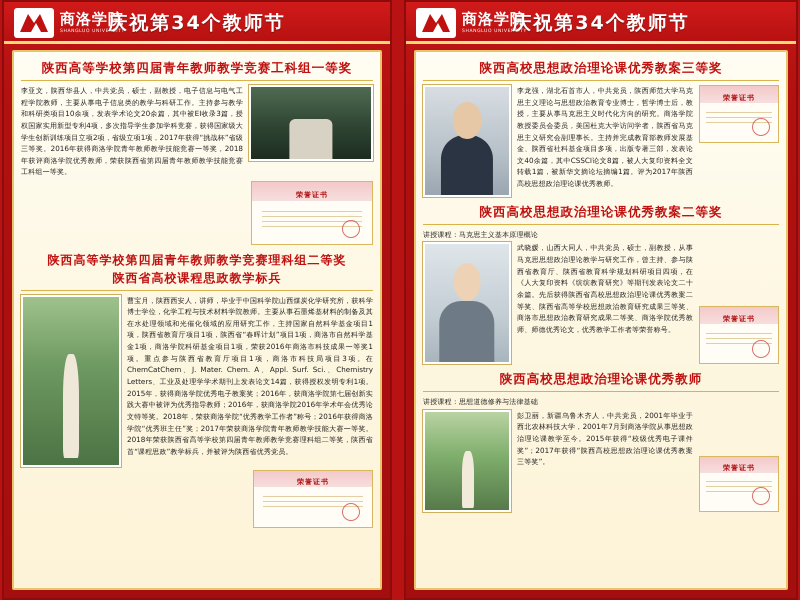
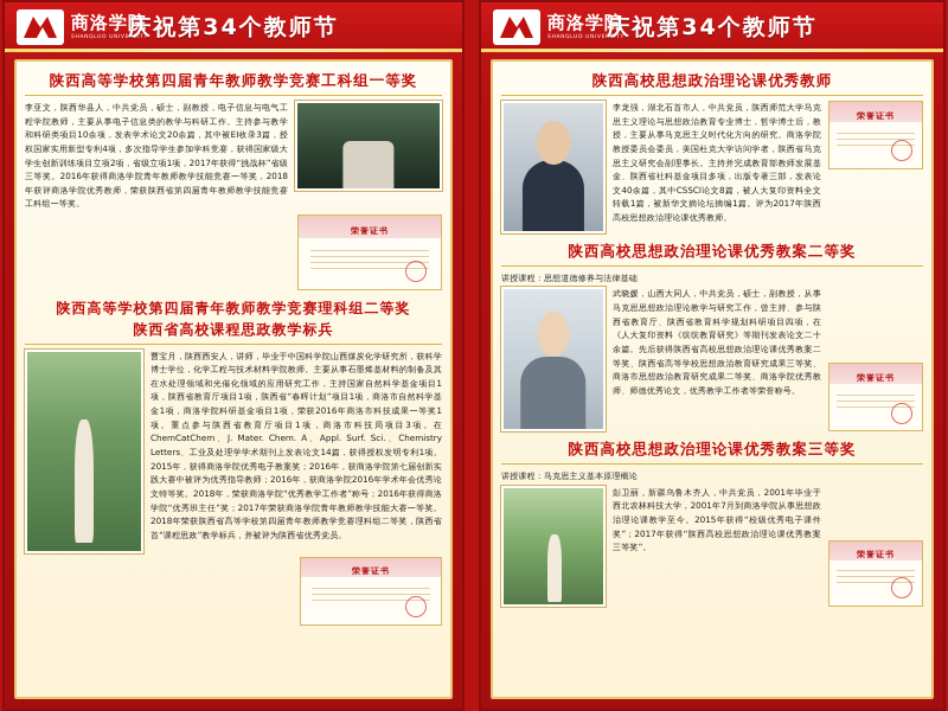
  商洛学院
  庆祝第34个教师节
  陕西高等学校第四届青年教师教学竞赛工科组一等奖
  李亚文，陕西华县人，中共党员，硕士，副教授，电子信息与电气工程学院教师，主要从事电子信息类的教学与科研工作。主持参与教学和科研类项目10余项，发表学术论文20余篇，其中被EI收录3篇，授权国家实用新型专利4项，多次指导学生参加学科竞赛，获得国家级大学生创新训练项目立项2项，省级立项1项，2017年获得“挑战杯”省级三等奖。2016年获得商洛学院青年教师教学技能竞赛一等奖，2018年获评商洛学院优秀教师，荣获陕西省第四届青年教师教学技能竞赛工科组一等奖。
  荣誉证书
  陕西高等学校第四届青年教师教学竞赛理科组二等奖
  陕西省高校课程思政教学标兵
  曹宝月，陕西西安人，讲师，毕业于中国科学院山西煤炭化学研究所，获科学博士学位，化学工程与技术材料学院教师。主要从事石墨烯基材料的制备及其在水处理领域和光催化领域的应用研究工作，主持国家自然科学基金项目1项，陕西省教育厅项目1项，陕西省“春晖计划”项目1项，商洛市自然科学基金1项，商洛学院科研基金项目1项，荣获2016年商洛市科技成果一等奖1项。重点参与陕西省教育厅项目1项，商洛市科技局项目3项。在ChemCatChem、J. Mater. Chem. A、Appl. Surf. Sci.、Chemistry Letters、工业及处理学学术期刊上发表论文14篇，获得授权发明专利1项。2015年，获得商洛学院优秀电子教案奖；2016年，获商洛学院第七届创新实践大赛中被评为优秀指导教师；2016年，获商洛学院2016年学术年会优秀论文特等奖。2018年，荣获商洛学院“优秀教学工作者”称号；2016年获得商洛学院“优秀班主任”奖；2017年荣获商洛学院青年教师教学技能大赛一等奖。2018年荣获陕西省高等学校第四届青年教师教学竞赛理科组二等奖，陕西省首“课程思政”教学标兵，并被评为陕西省优秀党员。
  荣誉证书
  商洛学院
  庆祝第34个教师节
- 陕西高校思想政治理论课优秀教案三等奖
+ 陕西高校思想政治理论课优秀教师
  李龙强，湖北石首市人，中共党员，陕西师范大学马克思主义理论与思想政治教育专业博士，哲学博士后，教授，主要从事马克思主义时代化方向的研究。商洛学院教授委员会委员，美国杜克大学访问学者，陕西省马克思主义研究会副理事长。主持并完成教育部教师发展基金、陕西省社科基金项目多项，出版专著三部，发表论文40余篇，其中CSSCI论文8篇，被人大复印资料全文转载1篇，被新华文摘论坛摘编1篇。评为2017年陕西高校思想政治理论课优秀教师。
  荣誉证书
  陕西高校思想政治理论课优秀教案二等奖
- 讲授课程：马克思主义基本原理概论
+ 讲授课程：思想道德修养与法律基础
  武晓媛，山西大同人，中共党员，硕士，副教授，从事马克思思想政治理论教学与研究工作，曾主持、参与陕西省教育厅、陕西省教育科学规划科研项目四项，在《人大复印资料《缤缤教育研究》等期刊发表论文二十余篇。先后获得陕西省高校思想政治理论课优秀教案二等奖、陕西省高等学校思想政治教育研究成果三等奖、商洛市思想政治教育研究成果二等奖、商洛学院优秀教师、师德优秀论文，优秀教学工作者等荣誉称号。
  荣誉证书
- 陕西高校思想政治理论课优秀教师
+ 陕西高校思想政治理论课优秀教案三等奖
- 讲授课程：思想道德修养与法律基础
+ 讲授课程：马克思主义基本原理概论
  彭卫丽，新疆乌鲁木齐人，中共党员，2001年毕业于西北农林科技大学，2001年7月到商洛学院从事思想政治理论课教学至今。2015年获得“校级优秀电子课件奖”；2017年获得“陕西高校思想政治理论课优秀教案三等奖”。
  荣誉证书
